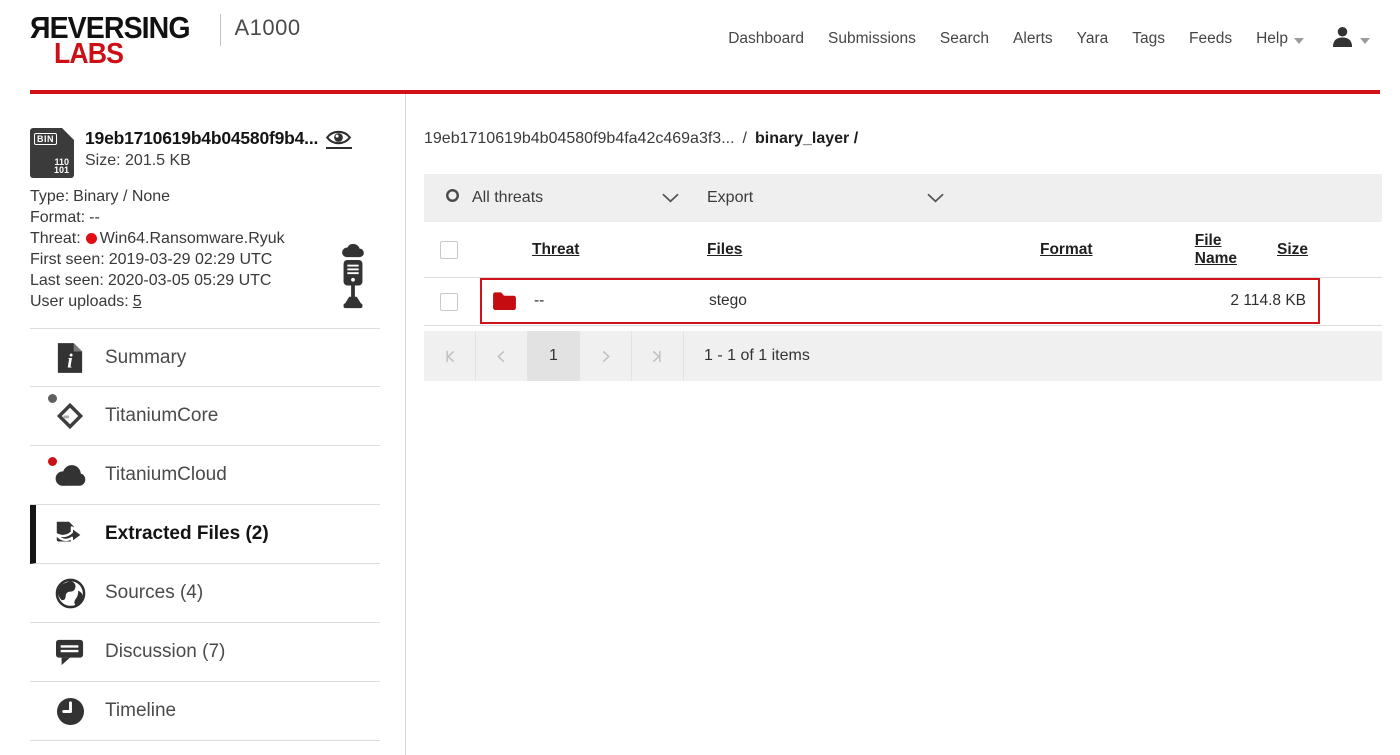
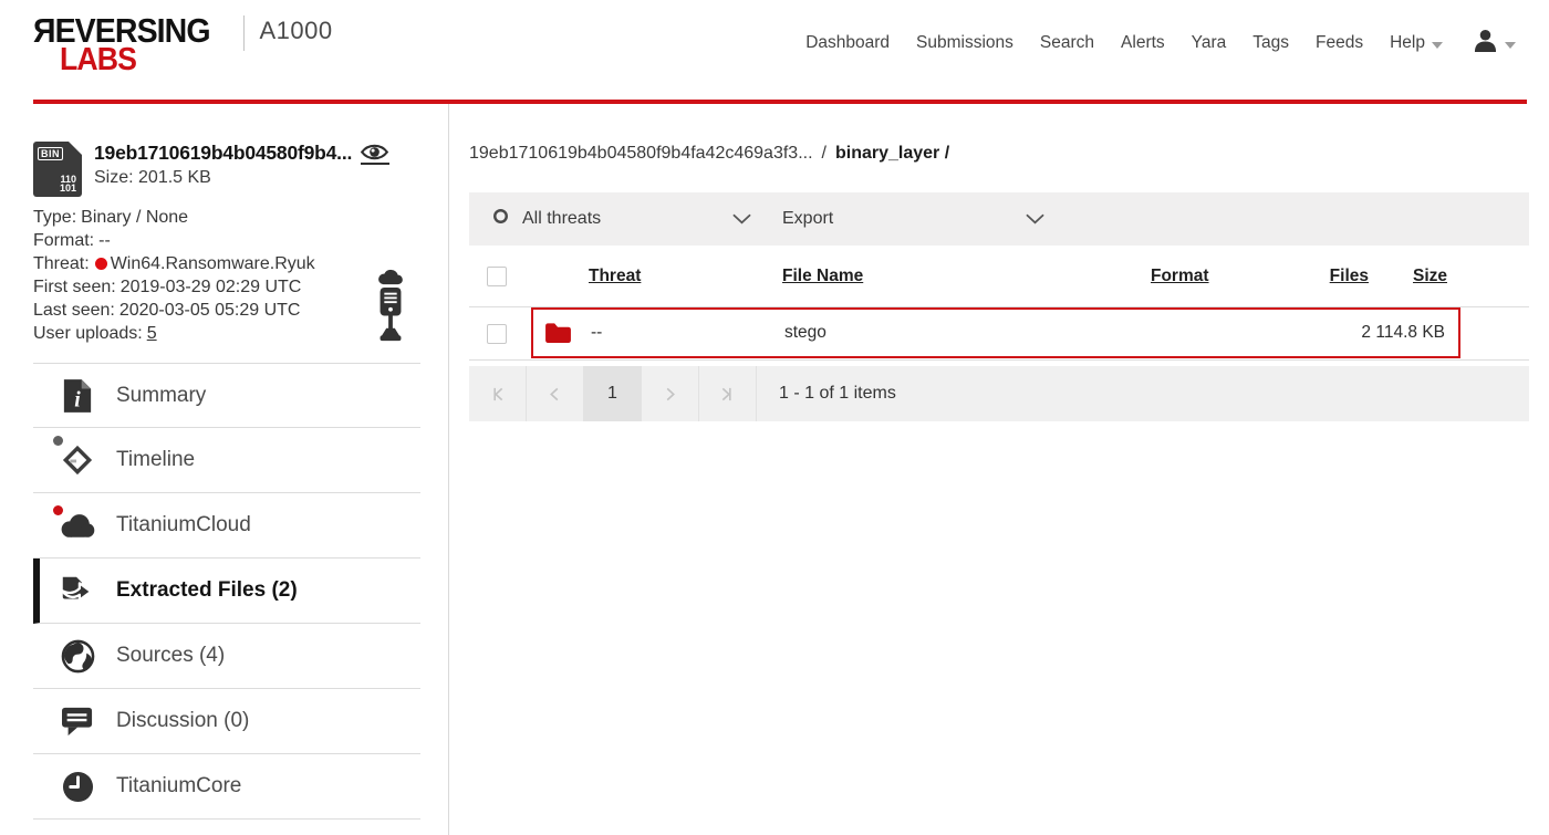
  ЯEVERSING
  LABS
  A1000
  Dashboard
  Submissions
  Search
  Alerts
  Yara
  Tags
  Feeds
  Help
  BIN
  110
  101
  19eb1710619b4b04580f9b4...
  Size: 201.5 KB
  Type: Binary / None
  Format: --
  Threat: Win64.Ransomware.Ryuk
  First seen: 2019-03-29 02:29 UTC
  Last seen: 2020-03-05 05:29 UTC
  User uploads: 5
  i
  Summary
- TitaniumCore
+ Timeline
  TitaniumCloud
  Extracted Files (2)
  Sources (4)
- Discussion (7)
+ Discussion (0)
- Timeline
+ TitaniumCore
  19eb1710619b4b04580f9b4fa42c469a3f3...
  /
  binary_layer /
  All threats
  Export
  Threat
- Files
+ File Name
  Format
- File Name
+ Files
  Size
  --
  stego
  2
  114.8 KB
  1
  1 - 1 of 1 items
